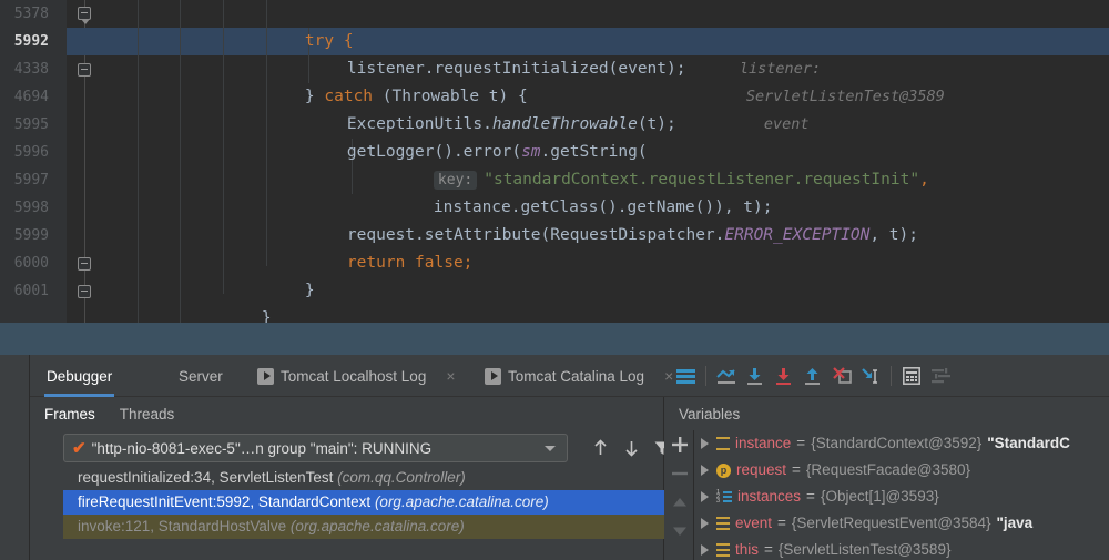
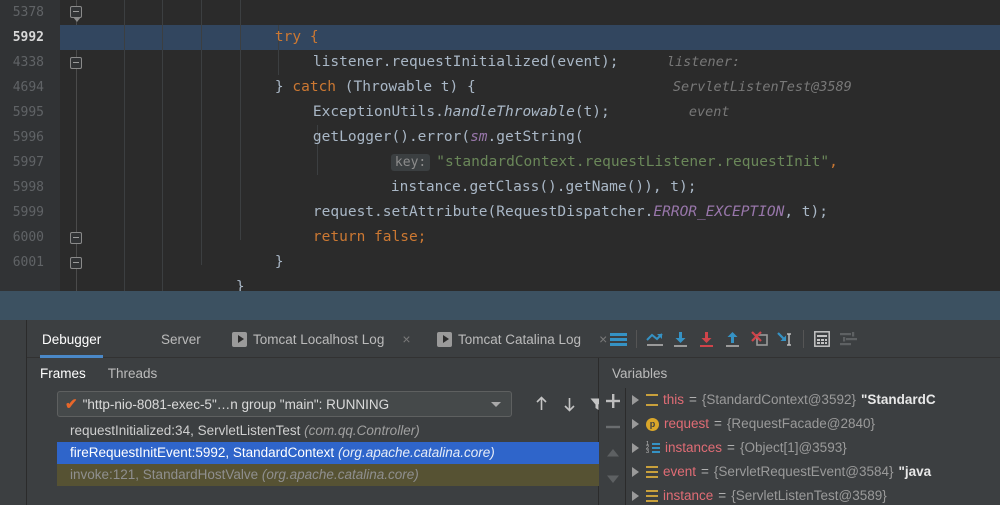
  5378
  5992
  4338
  4694
  5995
  5996
  5997
  5998
  5999
  6000
  6001
  try {
  listener.requestInitialized(event);
  listener: ServletListenTest@3589 event
  } catch (Throwable t) {
  ExceptionUtils.handleThrowable(t);
  getLogger().error(sm.getString(
  key: "standardContext.requestListener.requestInit",
  instance.getClass().getName()), t);
  request.setAttribute(RequestDispatcher.ERROR_EXCEPTION, t);
  return false;
  }
  }
  Debugger
  Server
  Tomcat Localhost Log
  ×
  Tomcat Catalina Log
  ×
  Frames
  Threads
  ✔
  "http-nio-8081-exec-5"…n group "main": RUNNING
  requestInitialized:34, ServletListenTest (com.qq.Controller)
  fireRequestInitEvent:5992, StandardContext (org.apache.catalina.core)
  invoke:121, StandardHostValve (org.apache.catalina.core)
  Variables
- instance
+ this
  =
  {StandardContext@3592}
  "StandardC
  p
  request
  =
- {RequestFacade@3580}
+ {RequestFacade@2840}
  instances
  =
  {Object[1]@3593}
  event
  =
  {ServletRequestEvent@3584}
  "java
- this
+ instance
  =
  {ServletListenTest@3589}
